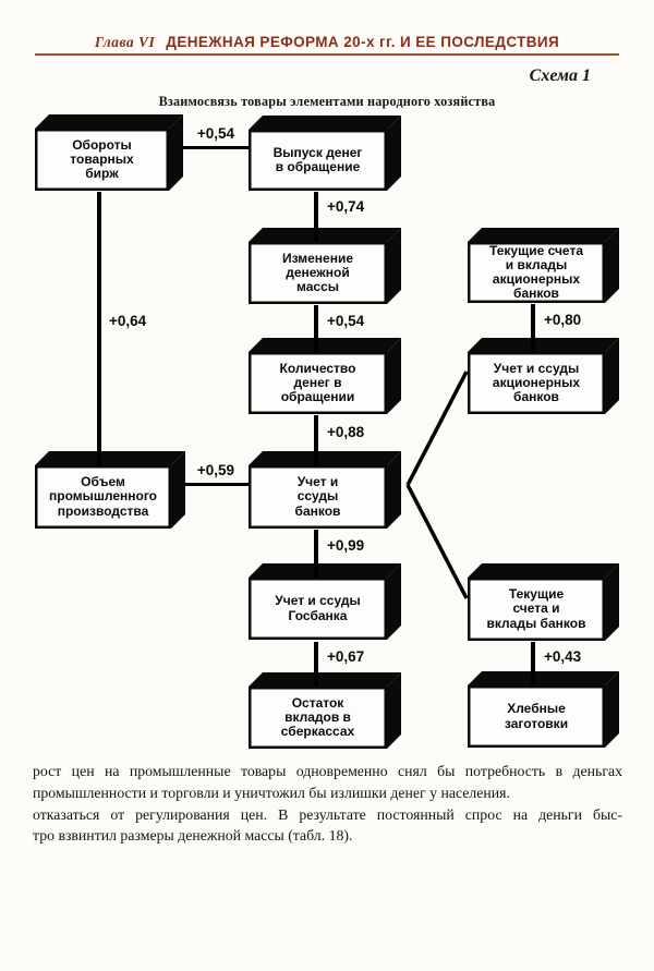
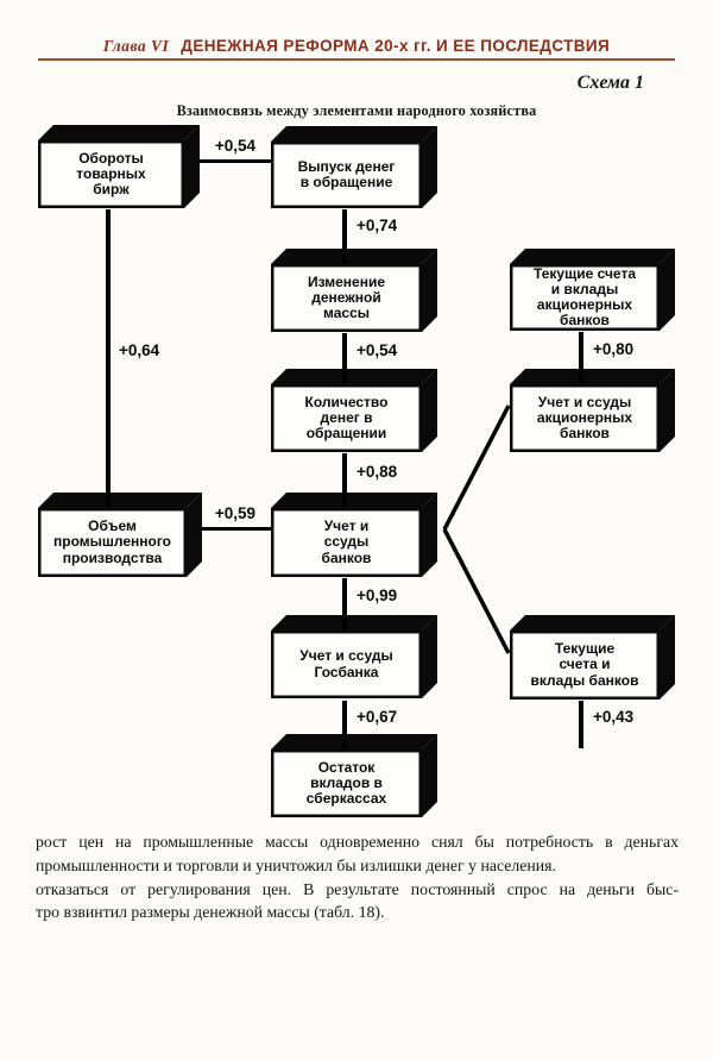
  Глава VI ДЕНЕЖНАЯ РЕФОРМА 20-х гг. И ЕЕ ПОСЛЕДСТВИЯ
  Схема 1
- Взаимосвязь товары элементами народного хозяйства
+ Взаимосвязь между элементами народного хозяйства
  Обороты
  товарных
  бирж
  Выпуск денег
  в обращение
  Изменение
  денежной
  массы
  Текущие счета
  и вклады
  акционерных
  банков
  Количество
  денег в
  обращении
  Учет и ссуды
  акционерных
  банков
  Объем
  промышленного
  производства
  Учет и
  ссуды
  банков
  Учет и ссуды
  Госбанка
  Текущие
  счета и
  вклады банков
  Остаток
  вкладов в
  сберкассах
- Хлебные
- заготовки
  +0,54
  +0,74
  +0,54
  +0,88
  +0,99
  +0,67
  +0,64
  +0,59
  +0,80
  +0,43
- рост цен на промышленные товары одновременно снял бы потребность в деньгах
+ рост цен на промышленные массы одновременно снял бы потребность в деньгах
  промышленности и торговли и уничтожил бы излишки денег у населения.
  отказаться от регулирования цен. В результате постоянный спрос на деньги быс-
  тро взвинтил размеры денежной массы (табл. 18).
